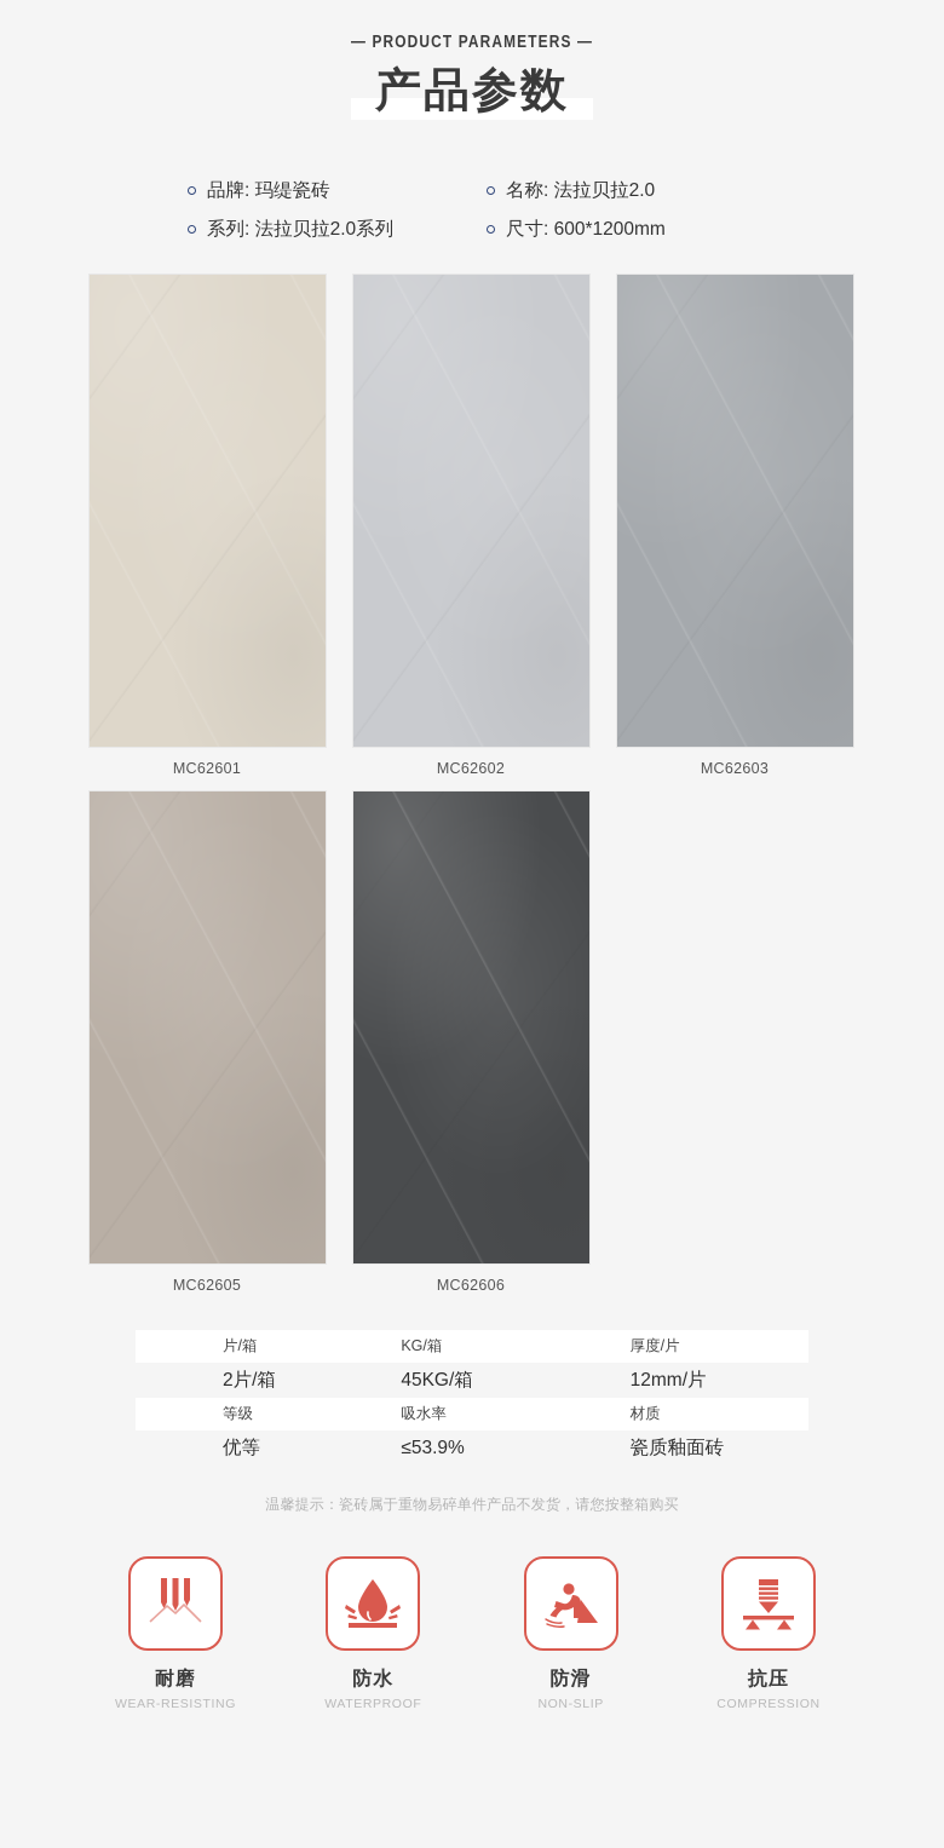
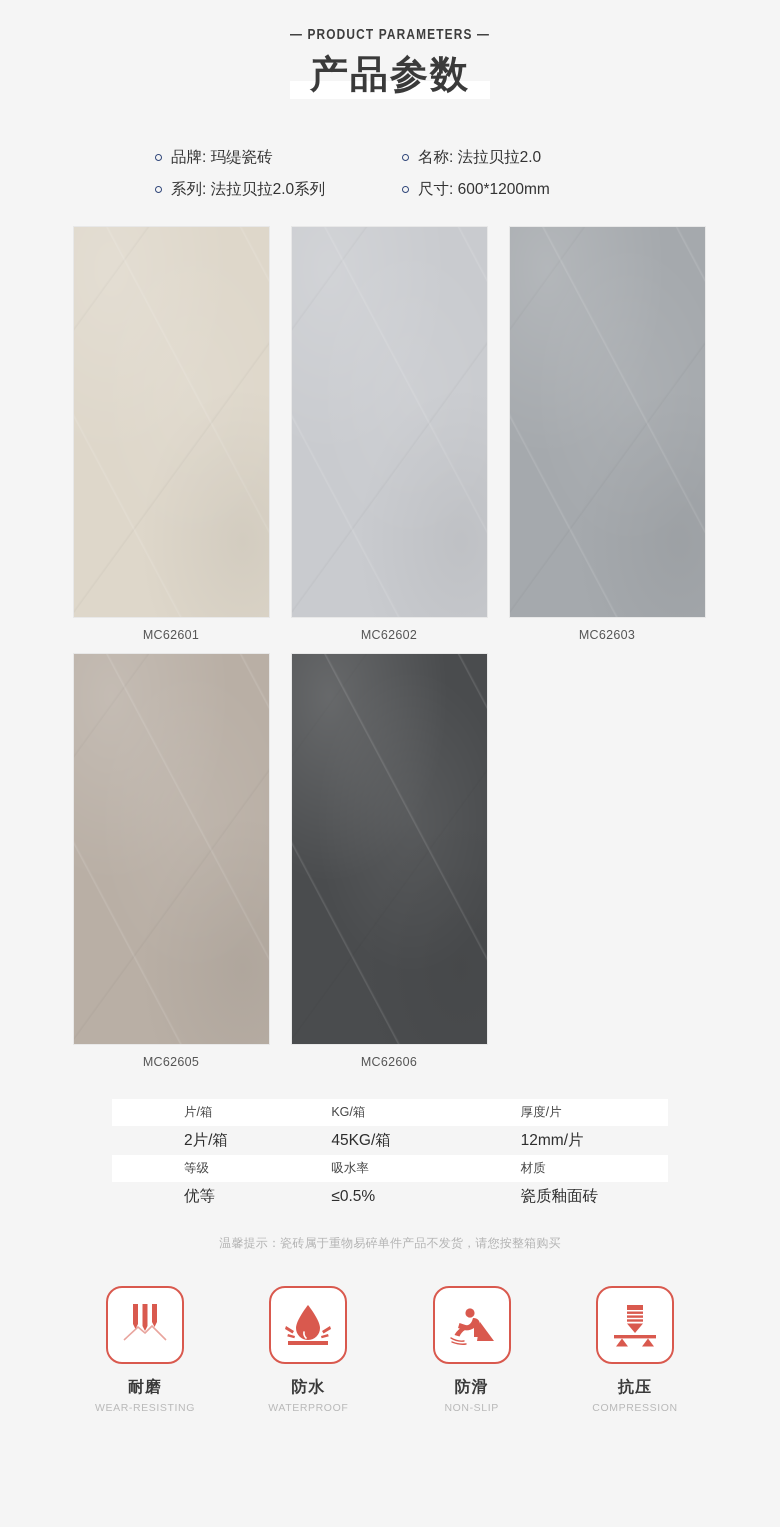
  — PRODUCT PARAMETERS —
  产品参数
  品牌: 玛缇瓷砖
  名称: 法拉贝拉2.0
  系列: 法拉贝拉2.0系列
  尺寸: 600*1200mm
  MC62601
  MC62602
  MC62603
  MC62605
  MC62606
  片/箱	KG/箱	厚度/片
  2片/箱	45KG/箱	12mm/片
  等级	吸水率	材质
- 优等	≤53.9%	瓷质釉面砖
+ 优等	≤0.5%	瓷质釉面砖
  温馨提示：瓷砖属于重物易碎单件产品不发货，请您按整箱购买
  耐磨
  WEAR-RESISTING
  防水
  WATERPROOF
  防滑
  NON-SLIP
  抗压
  COMPRESSION
